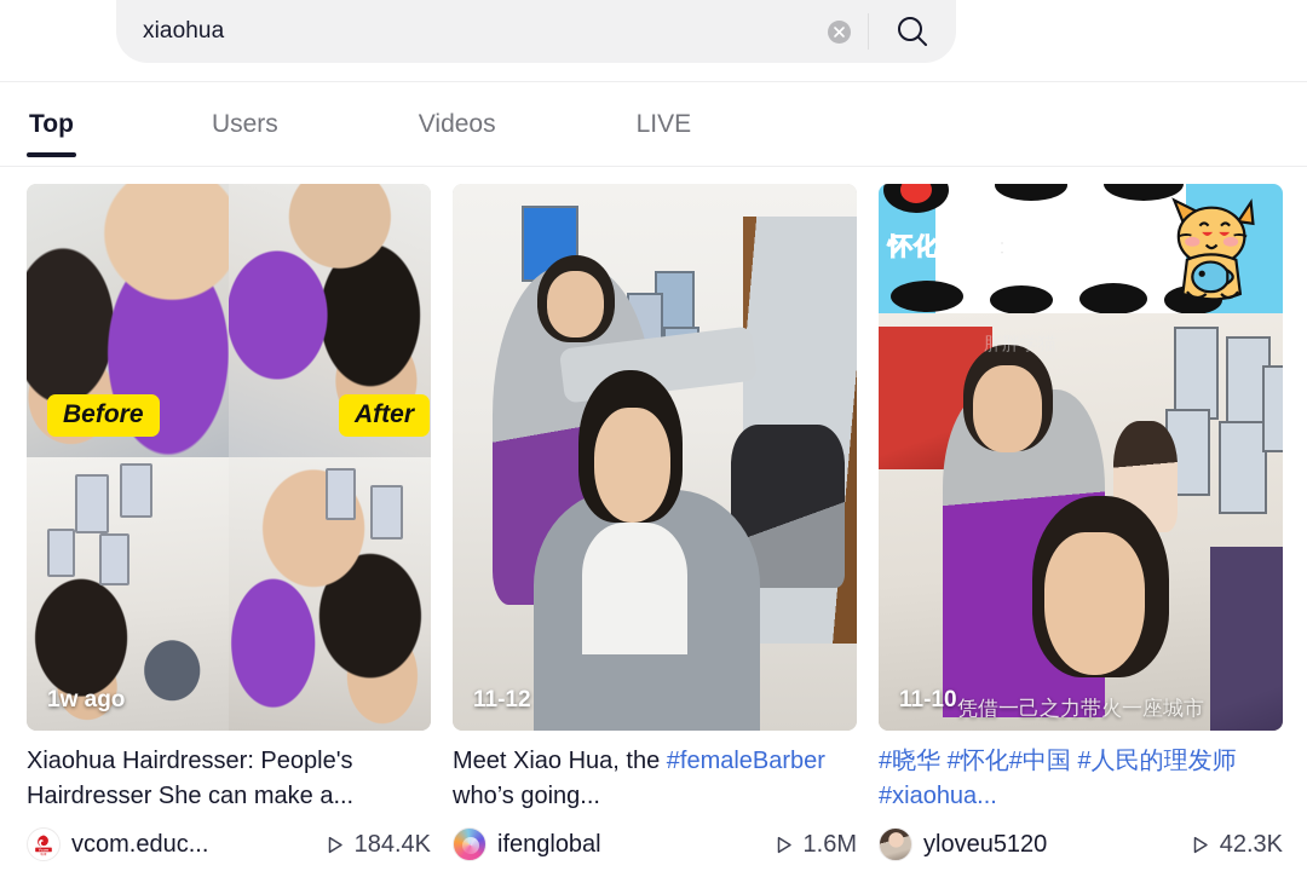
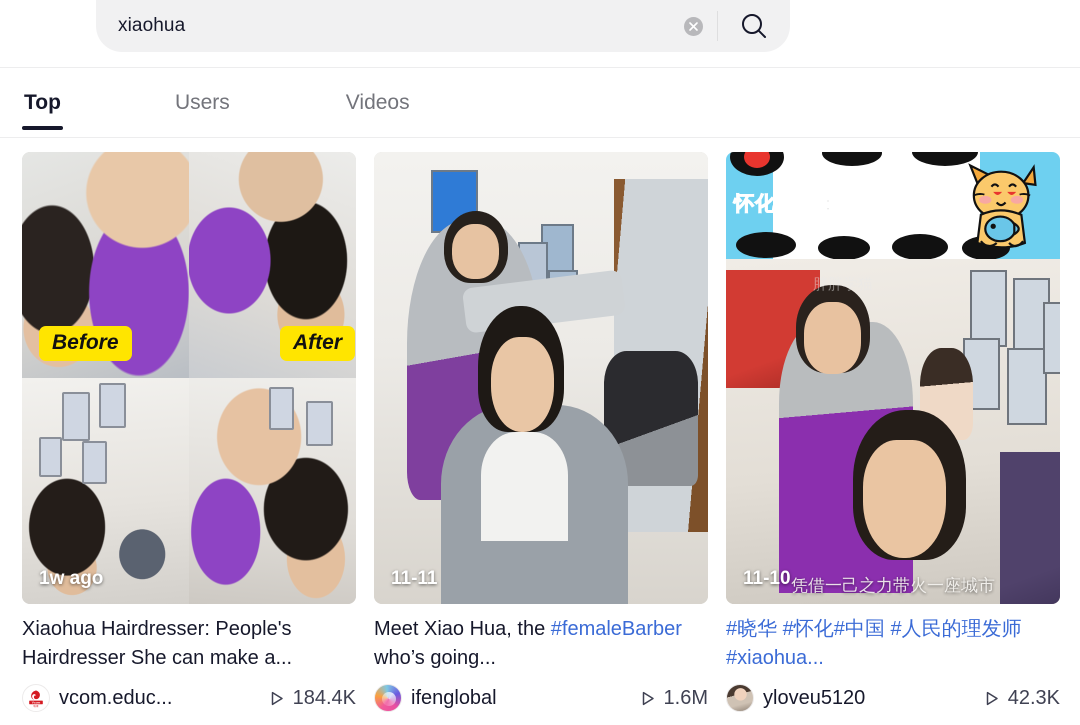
  xiaohua
  Top
  Users
  Videos
- LIVE
  Before
  After
  1w ago
  Xiaohua Hairdresser: People's Hairdresser She can make a...
  vcom.educ...
  184.4K
- 11-12
+ 11-11
  Meet Xiao Hua, the #femaleBarber who’s going...
  ifenglobal
  1.6M
  怀化文旅：给我干哪来了
  胖胖学猫
  凭借一己之力带火一座城市
  11-10
  #晓华 #怀化#中国 #人民的理发师 #xiaohua...
  yloveu5120
  42.3K
